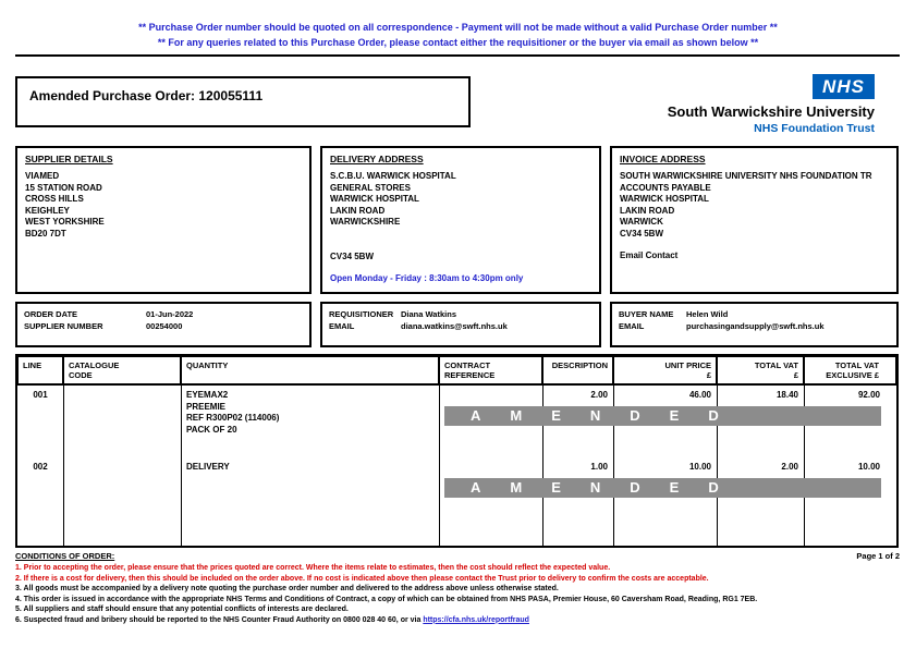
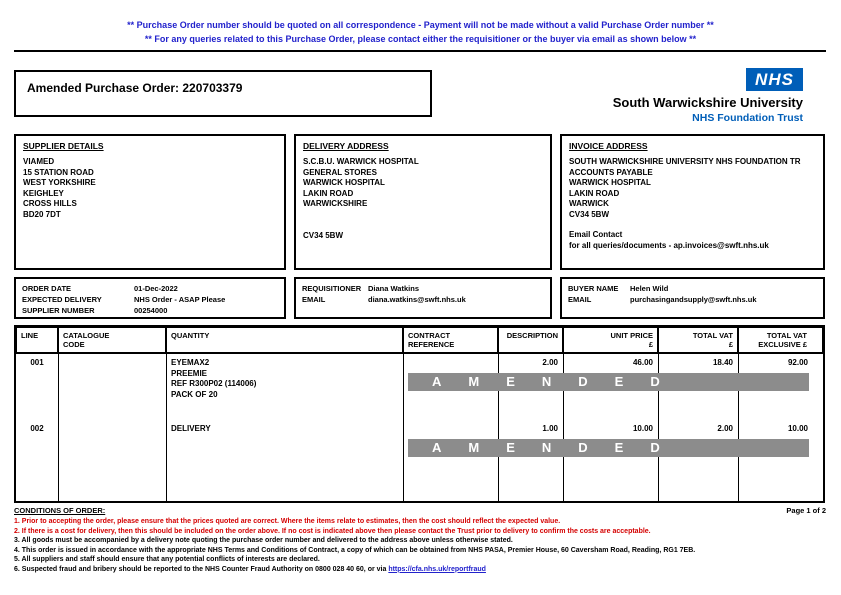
  ** Purchase Order number should be quoted on all correspondence - Payment will not be made without a valid Purchase Order number **
  ** For any queries related to this Purchase Order, please contact either the requisitioner or the buyer via email as shown below **
- Amended Purchase Order: 120055111
+ Amended Purchase Order: 220703379
  NHS
  South Warwickshire University
  NHS Foundation Trust
  SUPPLIER DETAILS
  VIAMED
  15 STATION ROAD
- CROSS HILLS
+ WEST YORKSHIRE
  KEIGHLEY
- WEST YORKSHIRE
+ CROSS HILLS
  BD20 7DT
  DELIVERY ADDRESS
  S.C.B.U. WARWICK HOSPITAL
  GENERAL STORES
  WARWICK HOSPITAL
  LAKIN ROAD
  WARWICKSHIRE
  CV34 5BW
- Open Monday - Friday : 8:30am to 4:30pm only
  INVOICE ADDRESS
  SOUTH WARWICKSHIRE UNIVERSITY NHS FOUNDATION TR
  ACCOUNTS PAYABLE
  WARWICK HOSPITAL
  LAKIN ROAD
  WARWICK
  CV34 5BW
  Email Contact
+ for all queries/documents - ap.invoices@swft.nhs.uk
  ORDER DATE
- 01-Jun-2022
+ 01-Dec-2022
+ EXPECTED DELIVERY
+ NHS Order - ASAP Please
  SUPPLIER NUMBER
  00254000
  REQUISITIONER
  Diana Watkins
  EMAIL
  diana.watkins@swft.nhs.uk
  BUYER NAME
  Helen Wild
  EMAIL
  purchasingandsupply@swft.nhs.uk
  LINE
  CATALOGUE
  CODE
  QUANTITY
  CONTRACT
  REFERENCE
  DESCRIPTION
  UNIT PRICE
  £
  TOTAL VAT
  £
  TOTAL VAT
  EXCLUSIVE £
  001
  EYEMAX2
  PREEMIE
  REF R300P02 (114006)
  PACK OF 20
  2.00
  46.00
  18.40
  92.00
  AMENDED
  002
  DELIVERY
  1.00
  10.00
  2.00
  10.00
  AMENDED
  CONDITIONS OF ORDER:
  Page 1 of 2
